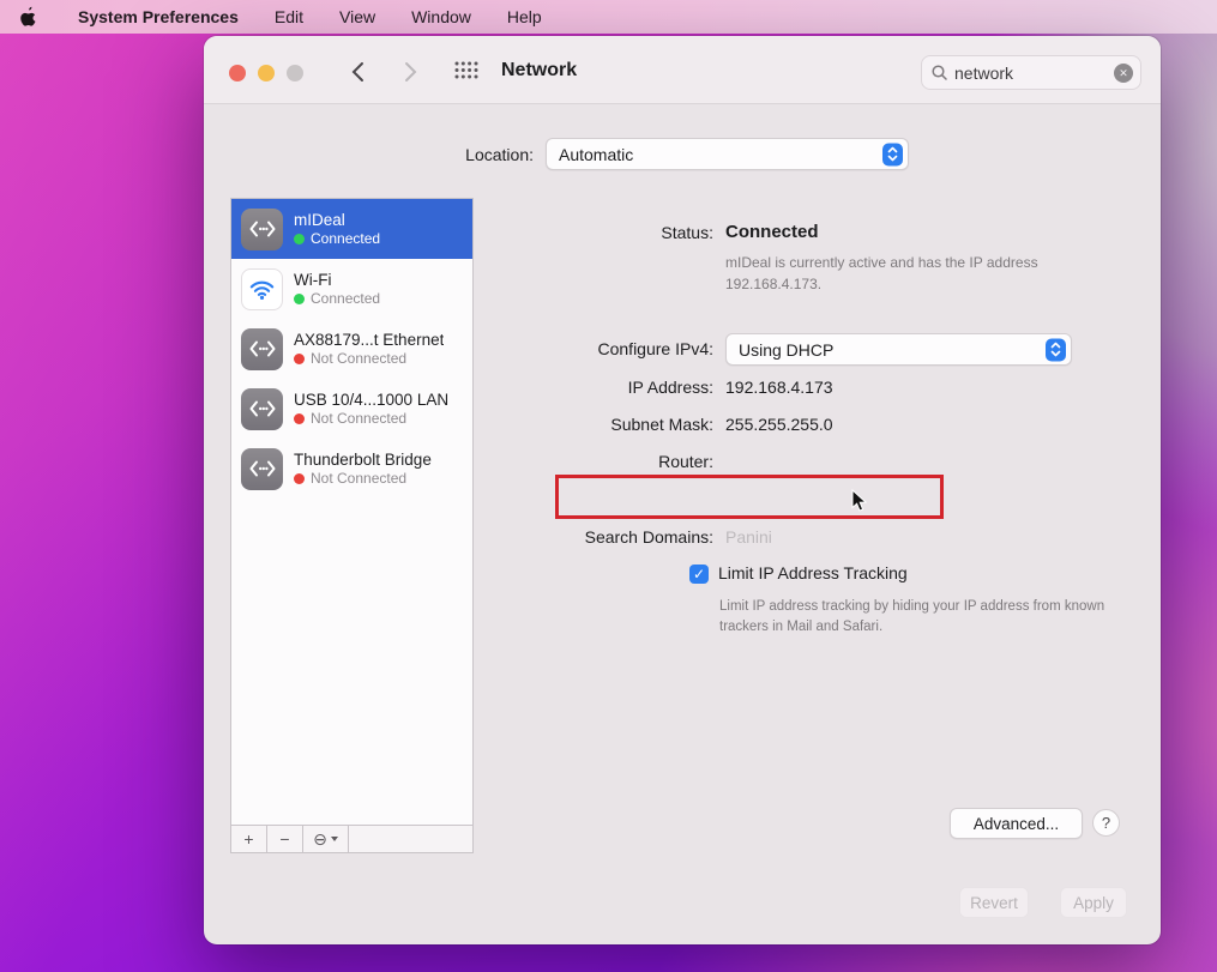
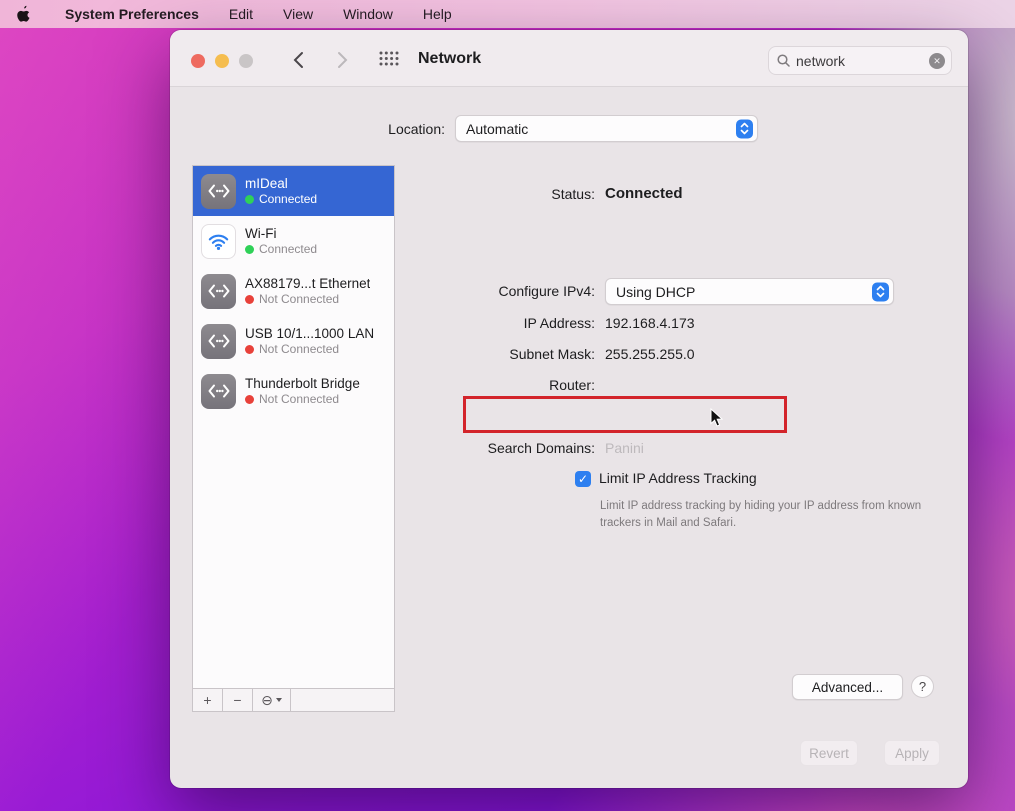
  System Preferences
  Edit
  View
  Window
  Help
  Network
  network
  ✕
  Location:
  Automatic
  mIDeal
  Connected
  Wi-Fi
  Connected
  AX88179...t Ethernet
  Not Connected
- USB 10/4...1000 LAN
+ USB 10/1...1000 LAN
  Not Connected
  Thunderbolt Bridge
  Not Connected
  +
  −
  ⊖
  Status:
  Connected
- mIDeal is currently active and has the IP address 192.168.4.173.
  Configure IPv4:
  Using DHCP
  IP Address:
  192.168.4.173
  Subnet Mask:
  255.255.255.0
  Router:
  Search Domains:
  Panini
  ✓
  Limit IP Address Tracking
  Limit IP address tracking by hiding your IP address from known trackers in Mail and Safari.
  Advanced...
  ?
  Revert
  Apply
